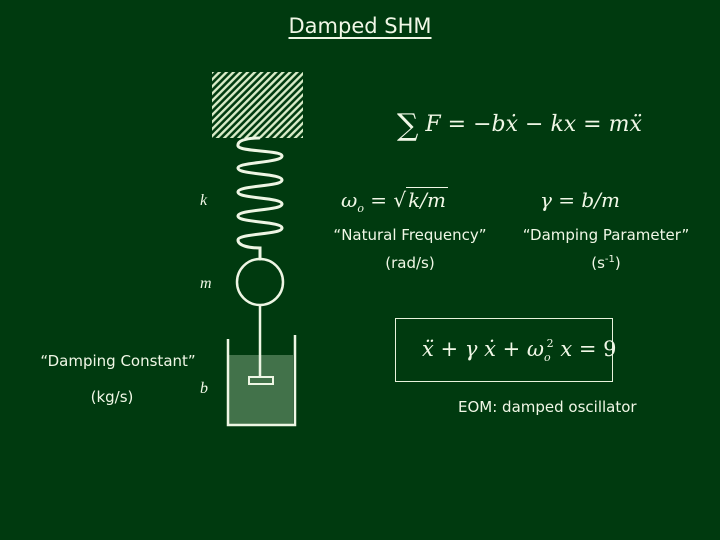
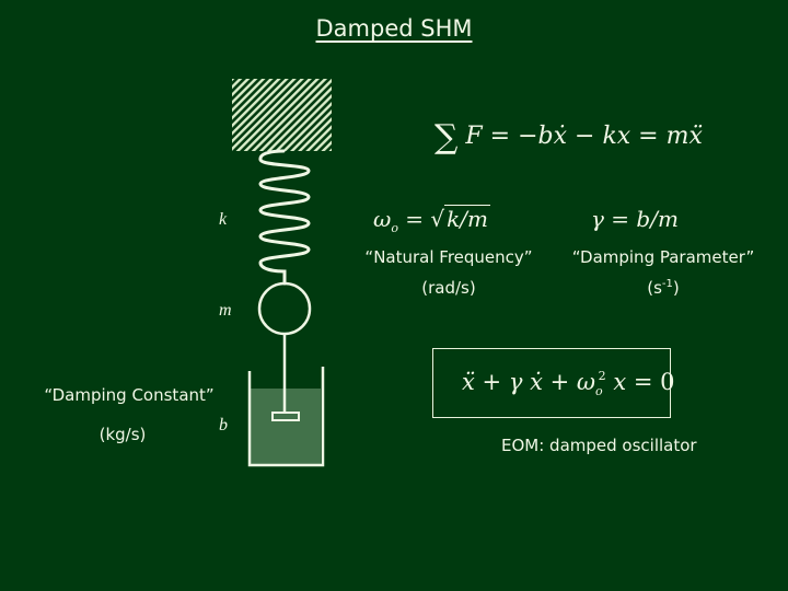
  Damped SHM
  k
  m
  b
  “Damping Constant”
  (kg/s)
  ∑ F = −bẋ − kx = mẍ
  ωo = √k/m
  “Natural Frequency”
  (rad/s)
  γ = b/m
  “Damping Parameter”
  (s-1)
- ẍ + γ ẋ + ωo2 x = 9
+ ẍ + γ ẋ + ωo2 x = 0
  EOM: damped oscillator
